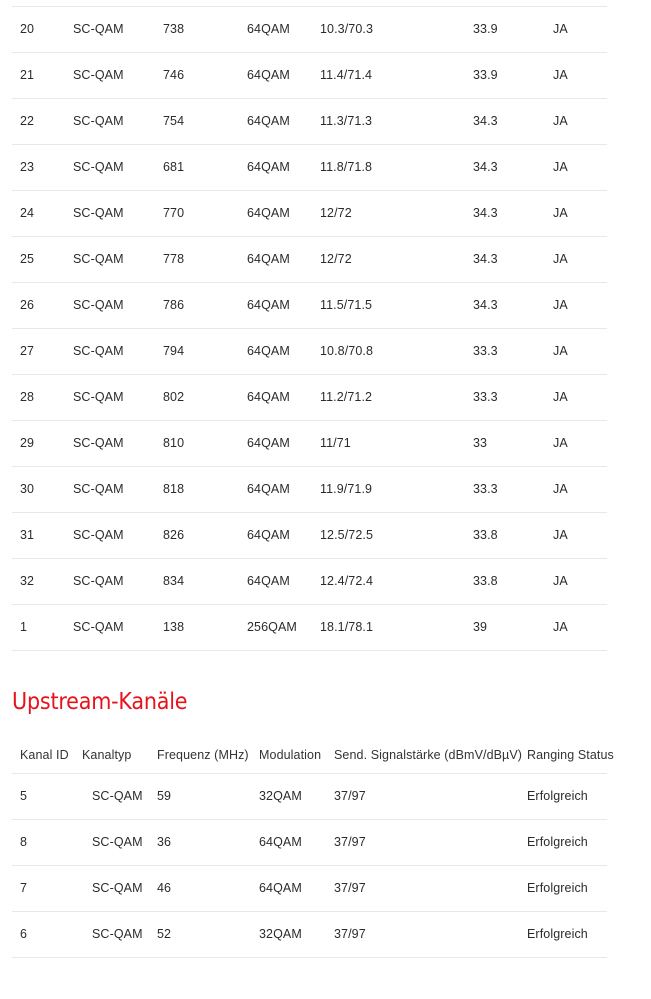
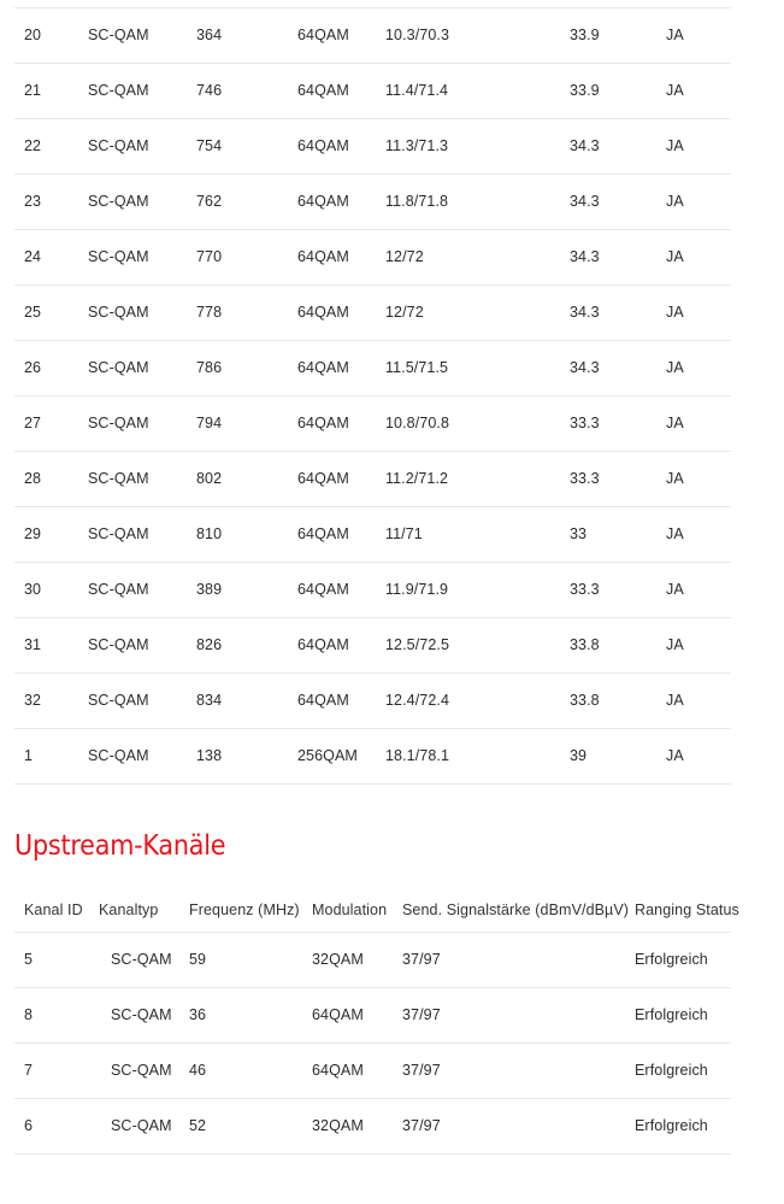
- 20	SC-QAM	738	64QAM	10.3/70.3	33.9	JA
+ 20	SC-QAM	364	64QAM	10.3/70.3	33.9	JA
  21	SC-QAM	746	64QAM	11.4/71.4	33.9	JA
  22	SC-QAM	754	64QAM	11.3/71.3	34.3	JA
- 23	SC-QAM	681	64QAM	11.8/71.8	34.3	JA
+ 23	SC-QAM	762	64QAM	11.8/71.8	34.3	JA
  24	SC-QAM	770	64QAM	12/72	34.3	JA
  25	SC-QAM	778	64QAM	12/72	34.3	JA
  26	SC-QAM	786	64QAM	11.5/71.5	34.3	JA
  27	SC-QAM	794	64QAM	10.8/70.8	33.3	JA
  28	SC-QAM	802	64QAM	11.2/71.2	33.3	JA
  29	SC-QAM	810	64QAM	11/71	33	JA
- 30	SC-QAM	818	64QAM	11.9/71.9	33.3	JA
+ 30	SC-QAM	389	64QAM	11.9/71.9	33.3	JA
  31	SC-QAM	826	64QAM	12.5/72.5	33.8	JA
  32	SC-QAM	834	64QAM	12.4/72.4	33.8	JA
  1	SC-QAM	138	256QAM	18.1/78.1	39	JA
  Upstream-Kanäle
  Kanal ID	Kanaltyp	Frequenz (MHz)	Modulation	Send. Signalstärke (dBmV/dBµV)	Ranging Status
  5	SC-QAM	59	32QAM	37/97	Erfolgreich
  8	SC-QAM	36	64QAM	37/97	Erfolgreich
  7	SC-QAM	46	64QAM	37/97	Erfolgreich
  6	SC-QAM	52	32QAM	37/97	Erfolgreich
